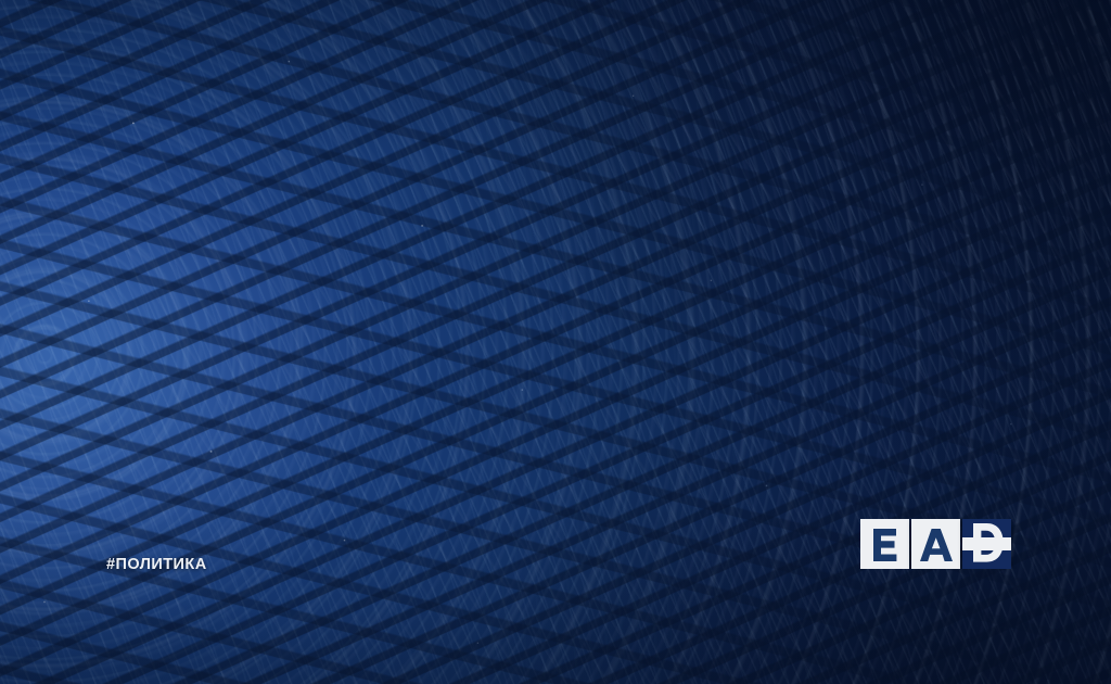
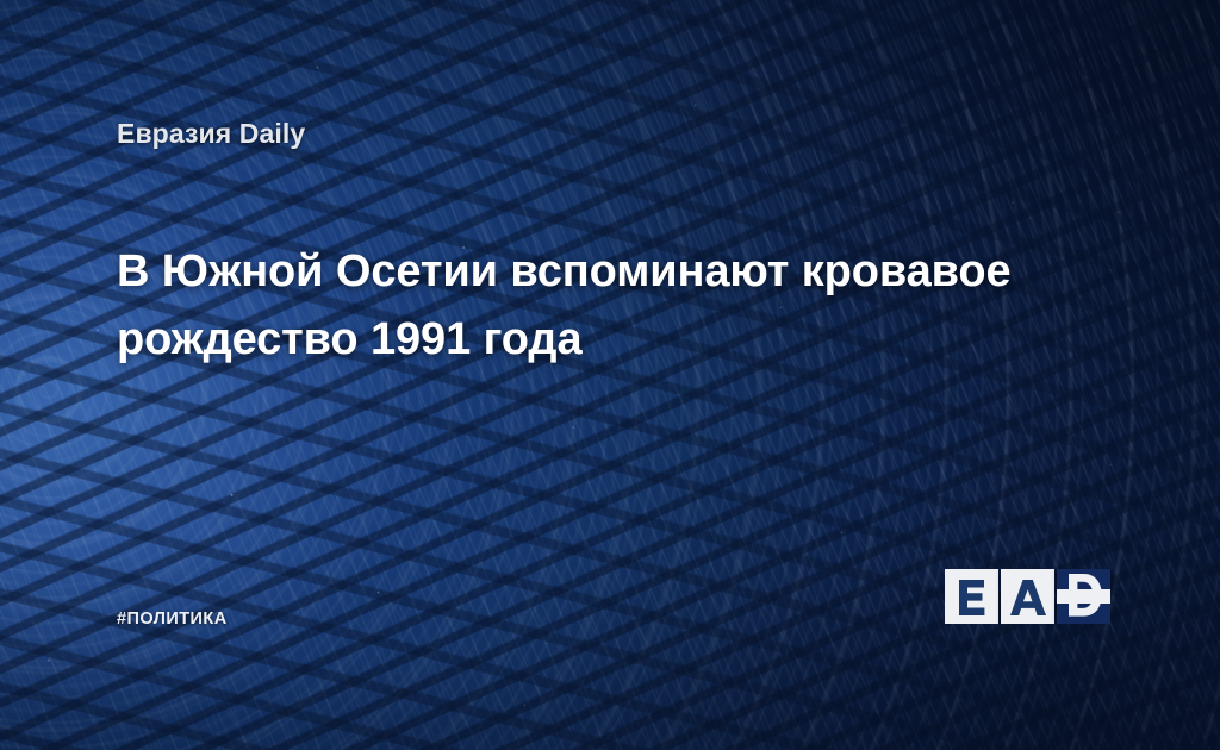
+ Евразия Daily
+ В Южной Осетии вспоминают кровавое рождество 1991 года
  #ПОЛИТИКА
